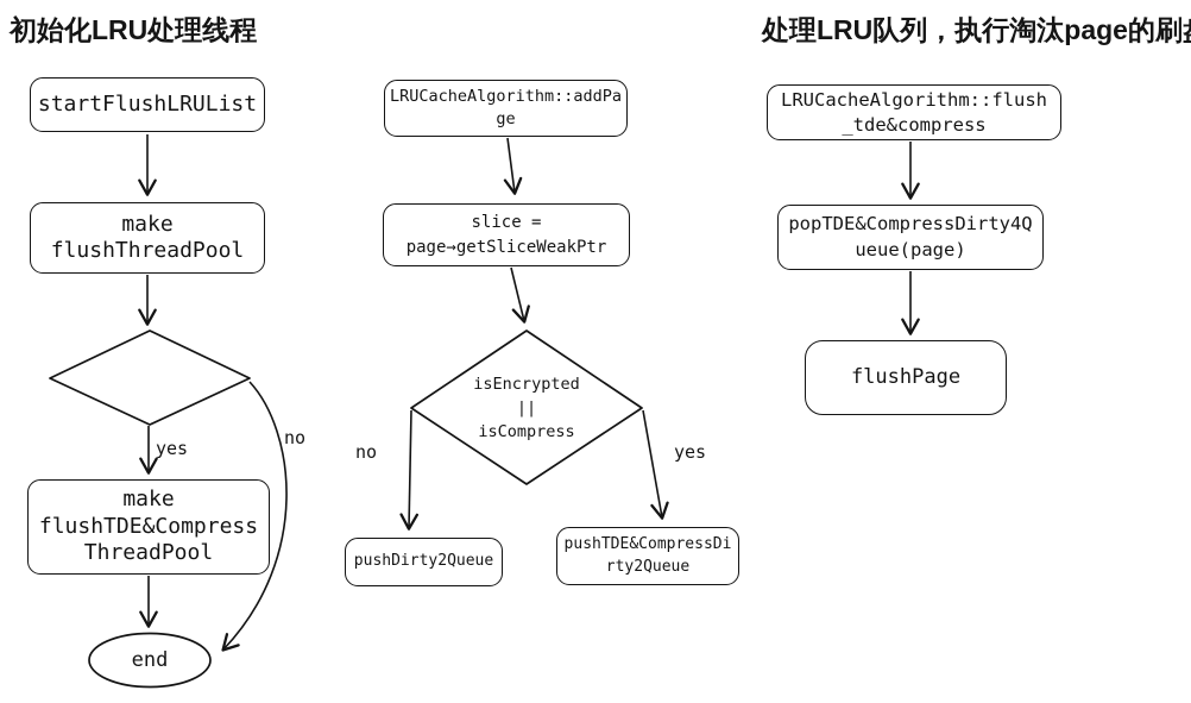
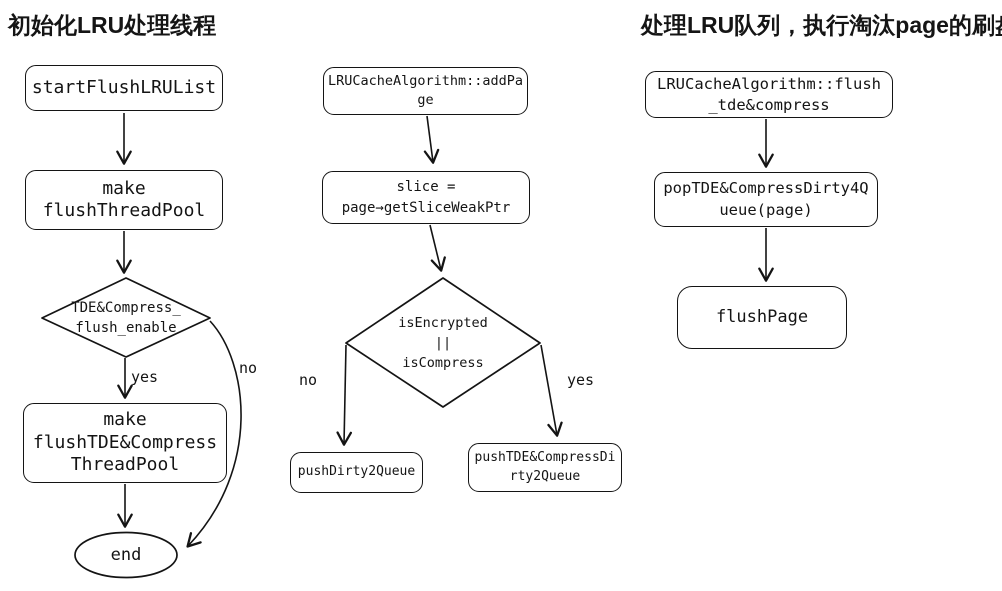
  初始化LRU处理线程
  处理LRU队列，执行淘汰page的刷
  startFlushLRUList
  make
  flushThreadPool
+ TDE&Compress_
+ flush_enable
  make
  flushTDE&Compress
  ThreadPool
  end
  yes
  no
  LRUCacheAlgorithm::addPa
  ge
  slice =
  page→getSliceWeakPtr
  isEncrypted
  ||
  isCompress
  no
  yes
  pushDirty2Queue
  pushTDE&CompressDi
  rty2Queue
  LRUCacheAlgorithm::flush
  _tde&compress
  popTDE&CompressDirty4Q
  ueue(page)
  flushPage
